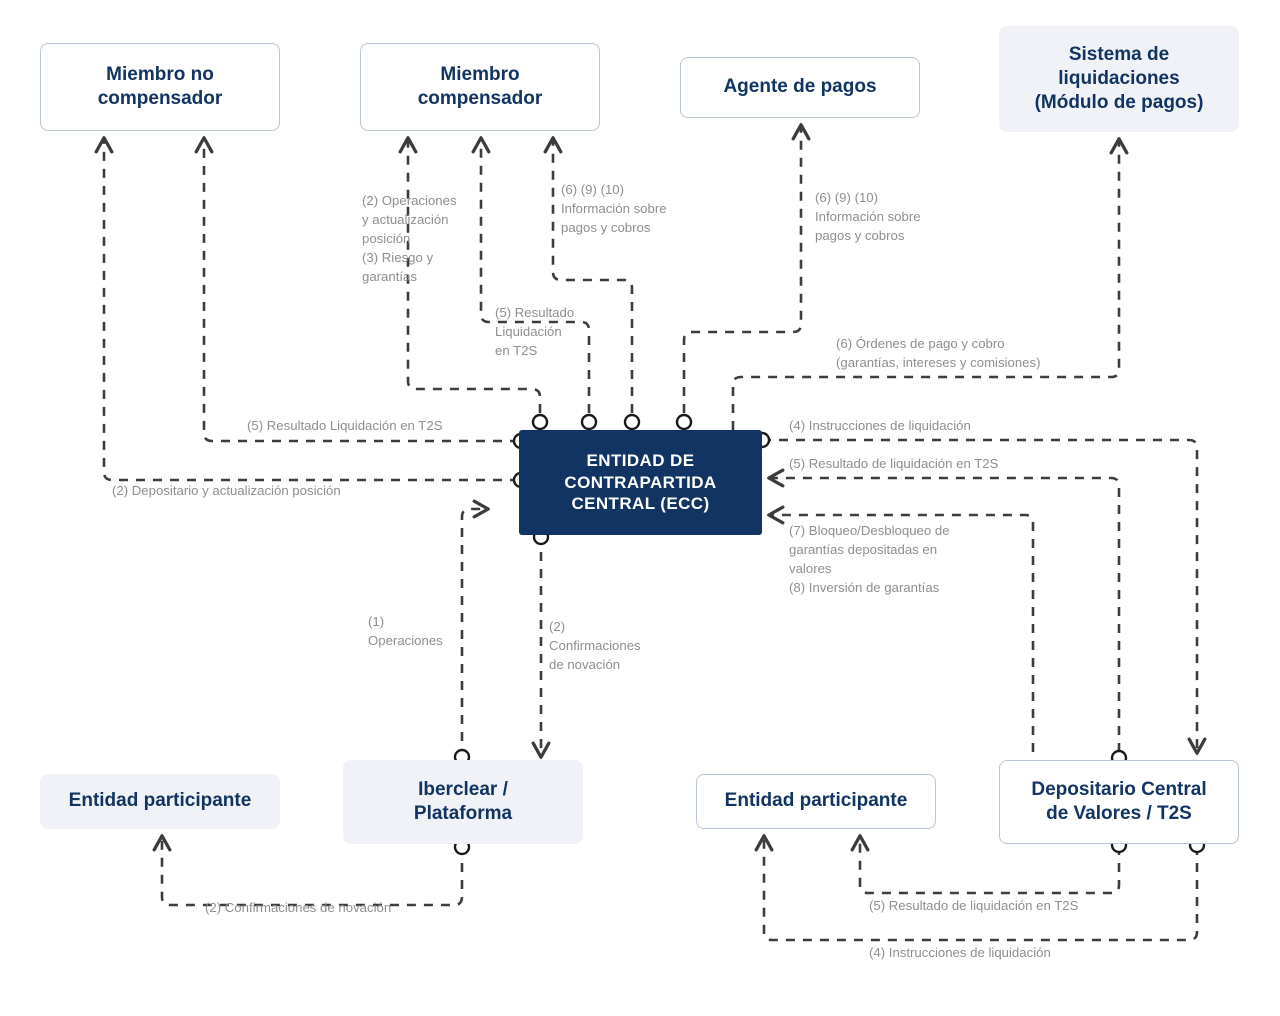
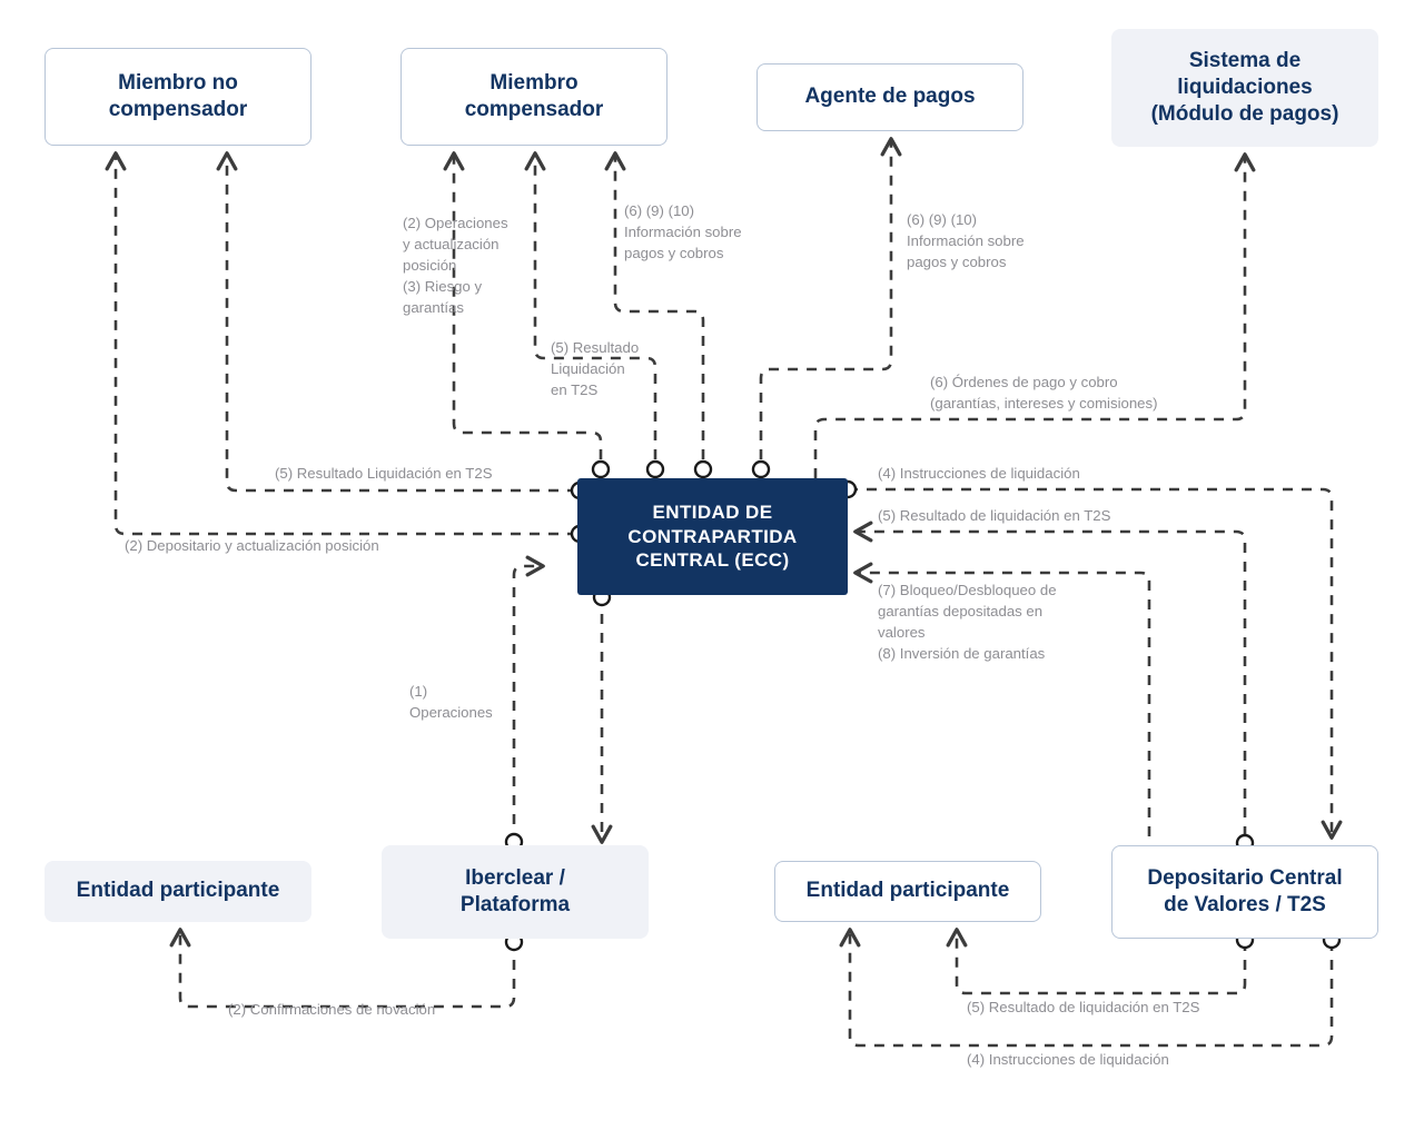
  Miembro no
  compensador
  Miembro
  compensador
  Agente de pagos
  Sistema de
  liquidaciones
  (Módulo de pagos)
  ENTIDAD DE
  CONTRAPARTIDA
  CENTRAL (ECC)
  Entidad participante
  Iberclear /
  Plataforma
  Entidad participante
  Depositario Central
  de Valores / T2S
  (2) Operaciones
  y actualización
  posición
  (3) Riesgo y
  garantías
  (6) (9) (10)
  Información sobre
  pagos y cobros
  (6) (9) (10)
  Información sobre
  pagos y cobros
  (5) Resultado
  Liquidación
  en T2S
  (6) Órdenes de pago y cobro
  (garantías, intereses y comisiones)
  (5) Resultado Liquidación en T2S
  (2) Depositario y actualización posición
  (4) Instrucciones de liquidación
  (5) Resultado de liquidación en T2S
  (7) Bloqueo/Desbloqueo de
  garantías depositadas en
  valores
  (8) Inversión de garantías
  (1)
  Operaciones
- (2)
- Confirmaciones
- de novación
  (2) Confirmaciones de novación
  (5) Resultado de liquidación en T2S
  (4) Instrucciones de liquidación
